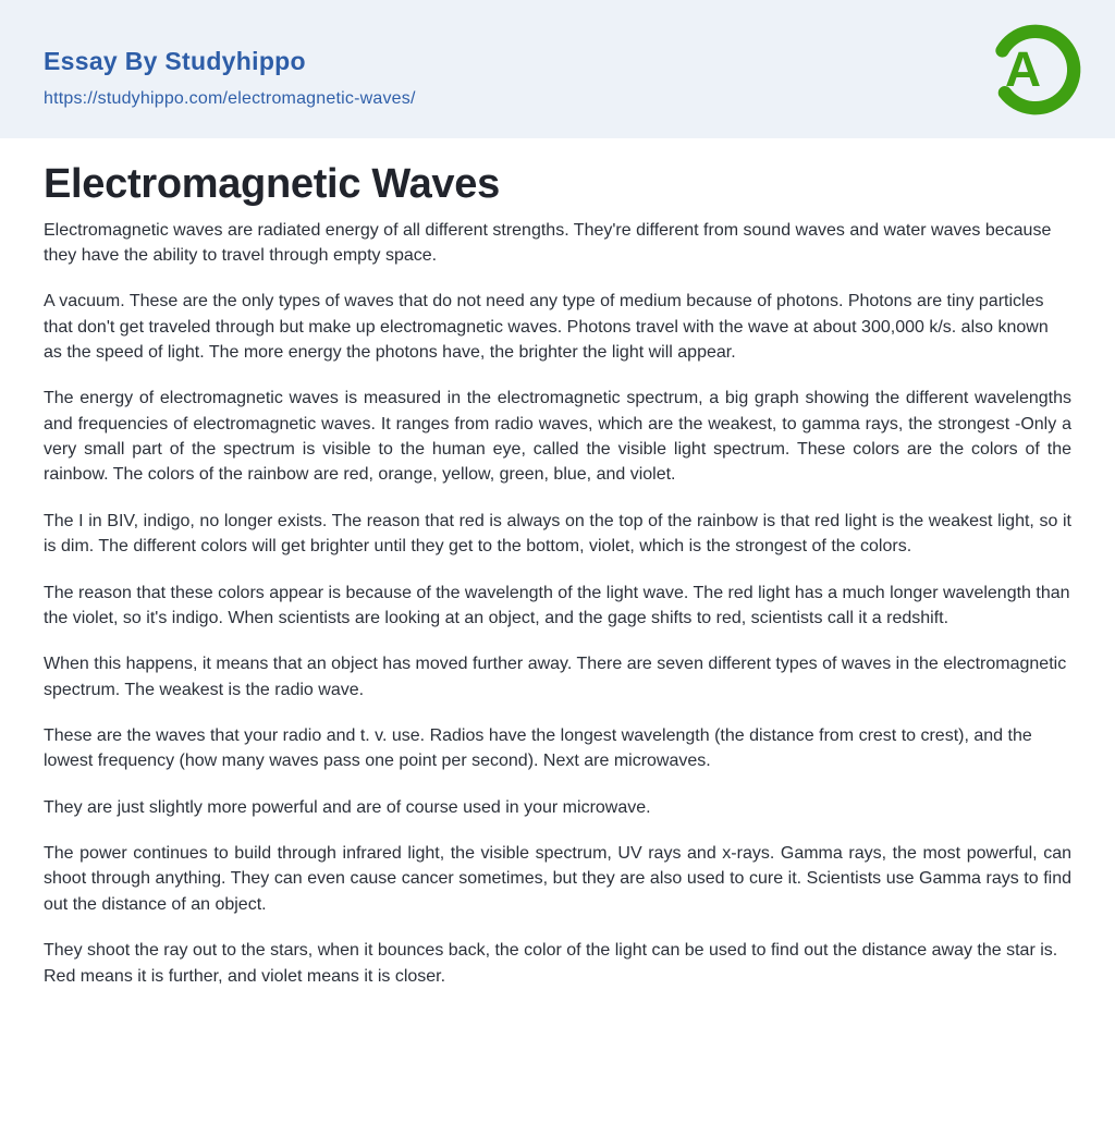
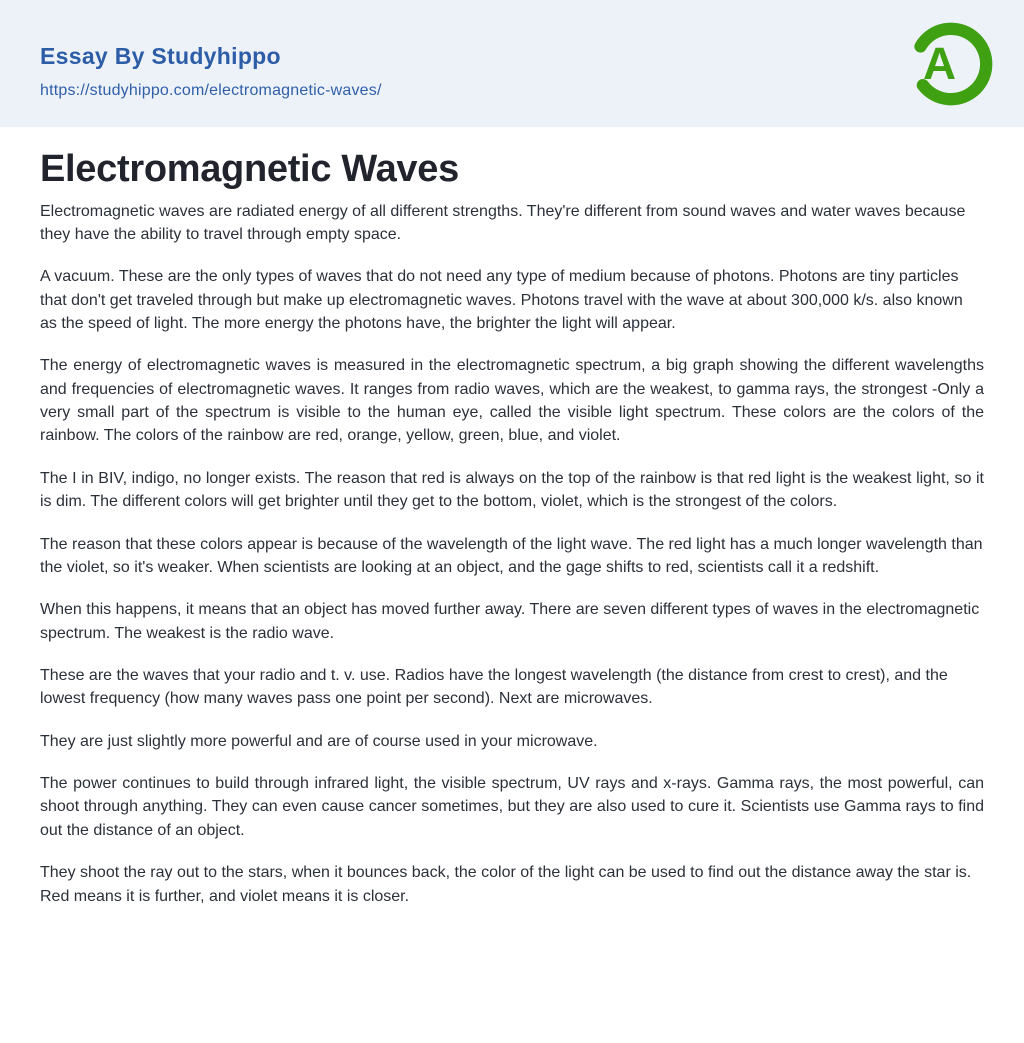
  Essay By Studyhippo
  https://studyhippo.com/electromagnetic-waves/
  A
  Electromagnetic Waves
  Electromagnetic waves are radiated energy of all different strengths. They're different from sound waves and water waves because they have the ability to travel through empty space.
  A vacuum. These are the only types of waves that do not need any type of medium because of photons. Photons are tiny particles that don't get traveled through but make up electromagnetic waves. Photons travel with the wave at about 300,000 k/s. also known as the speed of light. The more energy the photons have, the brighter the light will appear.
  The energy of electromagnetic waves is measured in the electromagnetic spectrum, a big graph showing the different wavelengths and frequencies of electromagnetic waves. It ranges from radio waves, which are the weakest, to gamma rays, the strongest -Only a very small part of the spectrum is visible to the human eye, called the visible light spectrum. These colors are the colors of the rainbow. The colors of the rainbow are red, orange, yellow, green, blue, and violet.
  The I in BIV, indigo, no longer exists. The reason that red is always on the top of the rainbow is that red light is the weakest light, so it is dim. The different colors will get brighter until they get to the bottom, violet, which is the strongest of the colors.
- The reason that these colors appear is because of the wavelength of the light wave. The red light has a much longer wavelength than the violet, so it's indigo. When scientists are looking at an object, and the gage shifts to red, scientists call it a redshift.
+ The reason that these colors appear is because of the wavelength of the light wave. The red light has a much longer wavelength than the violet, so it's weaker. When scientists are looking at an object, and the gage shifts to red, scientists call it a redshift.
  When this happens, it means that an object has moved further away. There are seven different types of waves in the electromagnetic spectrum. The weakest is the radio wave.
  These are the waves that your radio and t. v. use. Radios have the longest wavelength (the distance from crest to crest), and the lowest frequency (how many waves pass one point per second). Next are microwaves.
  They are just slightly more powerful and are of course used in your microwave.
  The power continues to build through infrared light, the visible spectrum, UV rays and x-rays. Gamma rays, the most powerful, can shoot through anything. They can even cause cancer sometimes, but they are also used to cure it. Scientists use Gamma rays to find out the distance of an object.
  They shoot the ray out to the stars, when it bounces back, the color of the light can be used to find out the distance away the star is. Red means it is further, and violet means it is closer.
